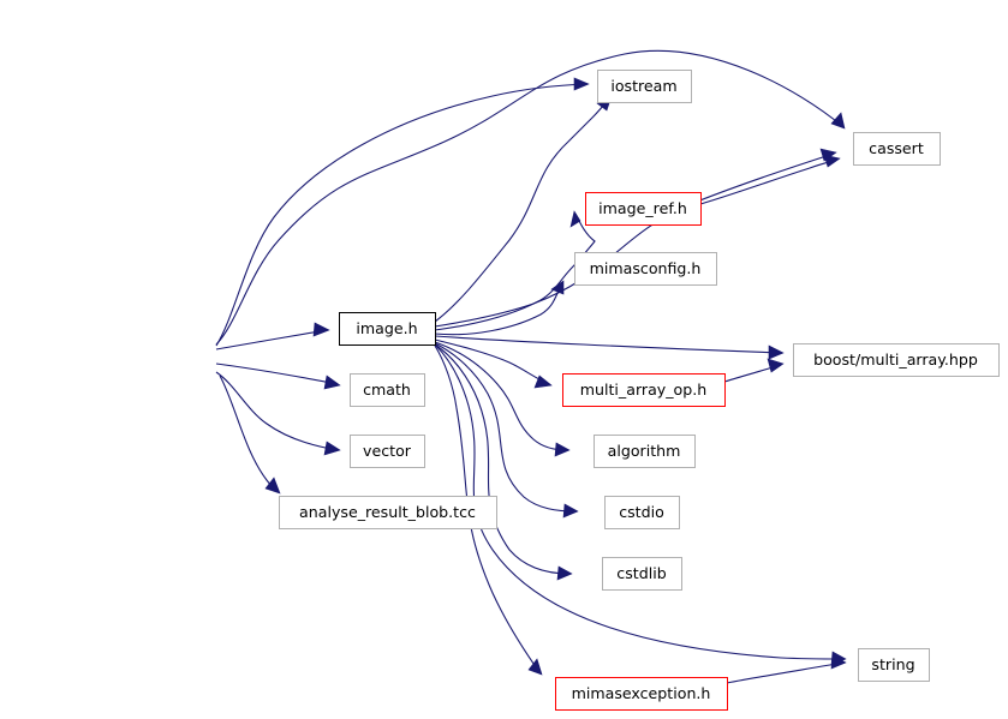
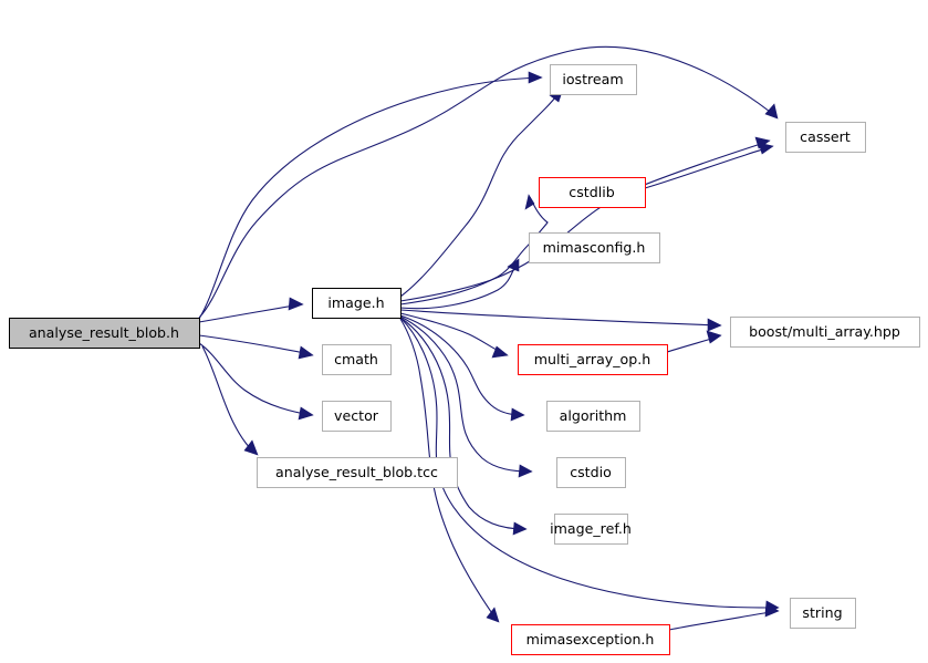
+ analyse_result_blob.h
  image.h
  cmath
  vector
  analyse_result_blob.tcc
  iostream
  cassert
- image_ref.h
+ cstdlib
  mimasconfig.h
  boost/multi_array.hpp
  multi_array_op.h
  algorithm
  cstdio
- cstdlib
+ image_ref.h
  string
  mimasexception.h
